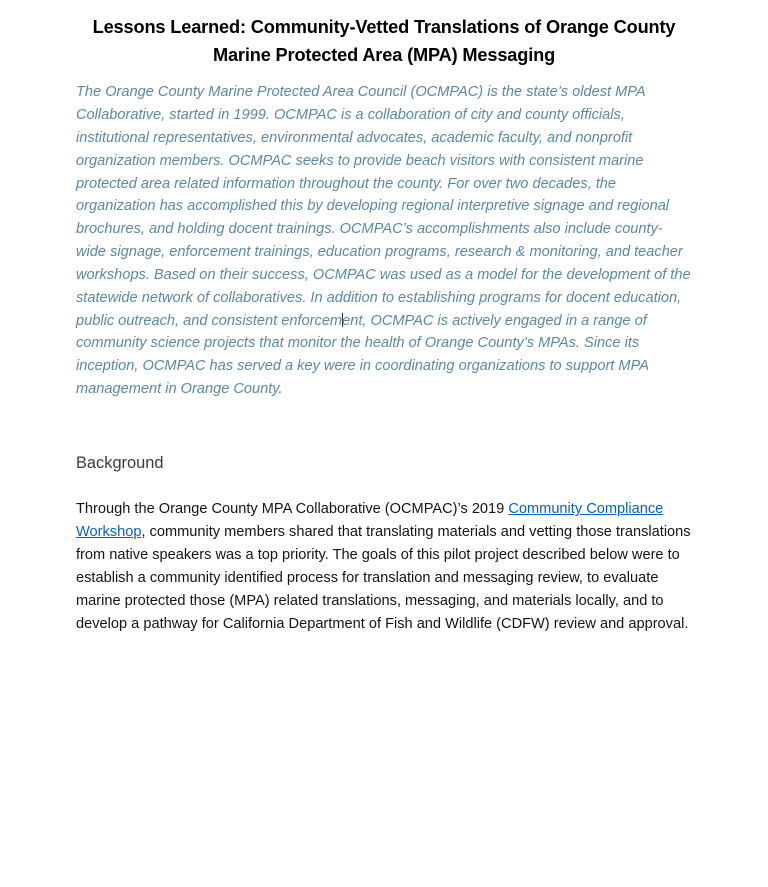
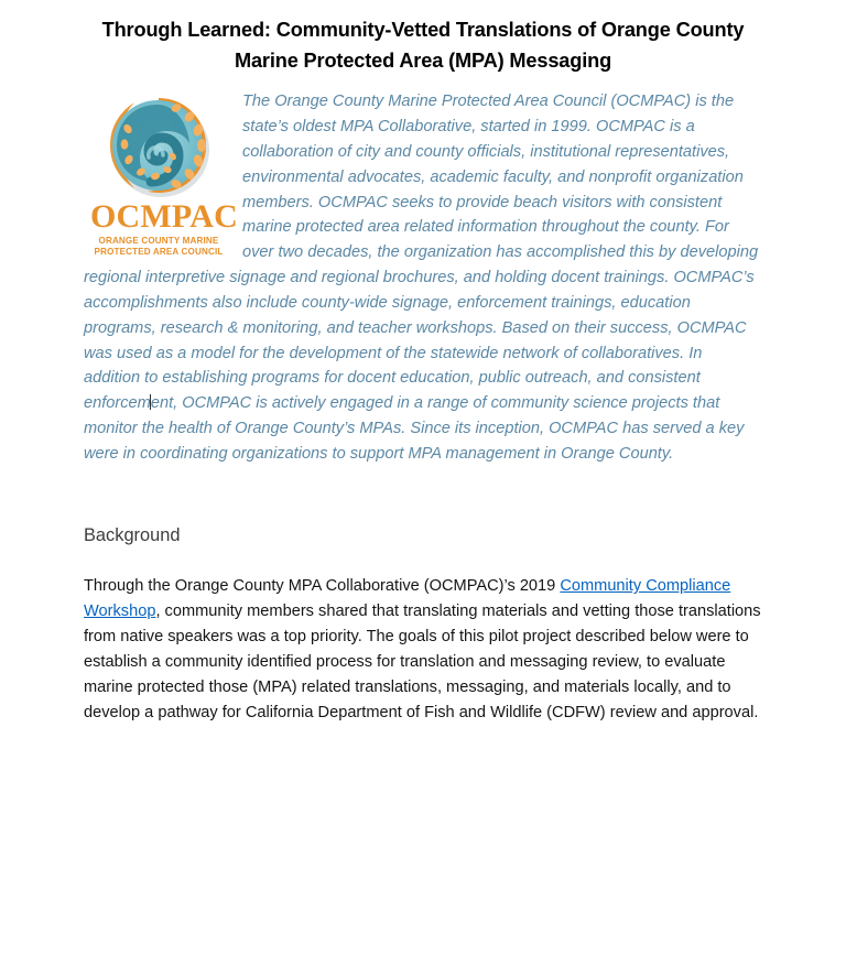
- Lessons Learned: Community-Vetted Translations of Orange County Marine Protected Area (MPA) Messaging
+ Through Learned: Community-Vetted Translations of Orange County Marine Protected Area (MPA) Messaging
+ OCMPAC
+ ORANGE COUNTY MARINE
+ PROTECTED AREA COUNCIL
  The Orange County Marine Protected Area Council (OCMPAC) is the state’s oldest MPA Collaborative, started in 1999. OCMPAC is a collaboration of city and county officials, institutional representatives, environmental advocates, academic faculty, and nonprofit organization members. OCMPAC seeks to provide beach visitors with consistent marine protected area related information throughout the county. For over two decades, the organization has accomplished this by developing regional interpretive signage and regional brochures, and holding docent trainings. OCMPAC’s accomplishments also include county-wide signage, enforcement trainings, education programs, research & monitoring, and teacher workshops. Based on their success, OCMPAC was used as a model for the development of the statewide network of collaboratives. In addition to establishing programs for docent education, public outreach, and consistent enforcement, OCMPAC is actively engaged in a range of community science projects that monitor the health of Orange County’s MPAs. Since its inception, OCMPAC has served a key were in coordinating organizations to support MPA management in Orange County.
  Background
  Through the Orange County MPA Collaborative (OCMPAC)’s 2019 Community Compliance Workshop, community members shared that translating materials and vetting those translations from native speakers was a top priority. The goals of this pilot project described below were to establish a community identified process for translation and messaging review, to evaluate marine protected those (MPA) related translations, messaging, and materials locally, and to develop a pathway for California Department of Fish and Wildlife (CDFW) review and approval.
